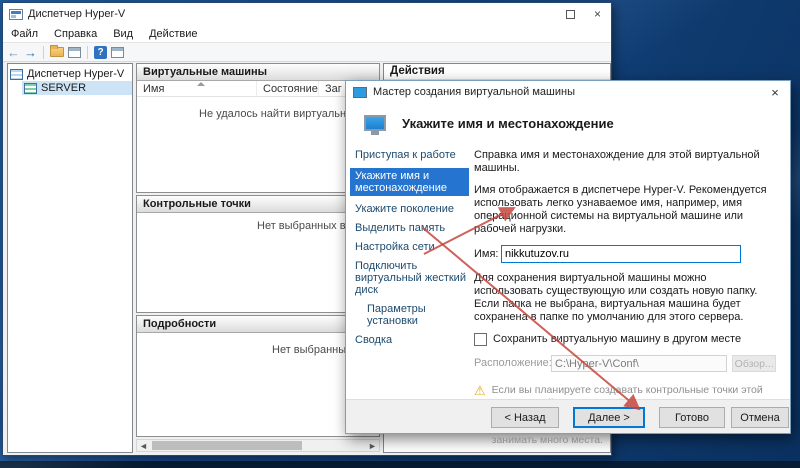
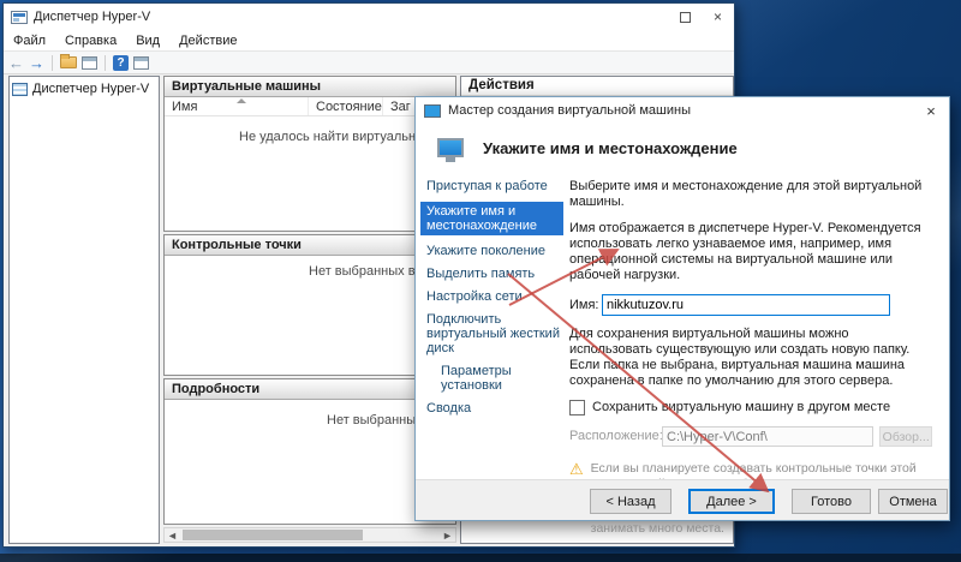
  Диспетчер Hyper-V
  ×
  Файл
  Справка
  Вид
  Действие
  ←
  →
  ?
  Диспетчер Hyper-V
- SERVER
  Виртуальные машины
  Имя
  Состояние
  Заг
  Не удалось найти виртуальн
  Контрольные точки
  Подробности
  ◄
  ►
  Действия
  Мастер создания виртуальной машины
  ×
  Укажите имя и местонахождение
  Приступая к работе
  Укажите имя и местонахождение
  Укажите поколение
  Выделить память
  Настройка сети
  Подключить виртуальный жесткий диск
  Параметры установки
  Сводка
- Справка имя и местонахождение для этой виртуальной машины.
+ Выберите имя и местонахождение для этой виртуальной машины.
  Имя отображается в диспетчере Hyper-V. Рекомендуется использовать легко узнаваемое имя, например, имя операционной системы на виртуальной машине или рабочей нагрузки.
  Имя:
  nikkutuzov.ru
- Для сохранения виртуальной машины можно использовать существующую или создать новую папку. Если папка не выбрана, виртуальная машина будет сохранена в папке по умолчанию для этого сервера.
+ Для сохранения виртуальной машины можно использовать существующую или создать новую папку. Если папка не выбрана, виртуальная машина машина сохранена в папке по умолчанию для этого сервера.
  Сохранить виртуальную машину в другом месте
  Расположение
  C:\Hyper-V\Conf\
  Обзор...
  ⚠
  < Назад
  Далее >
  Готово
  Отмена
